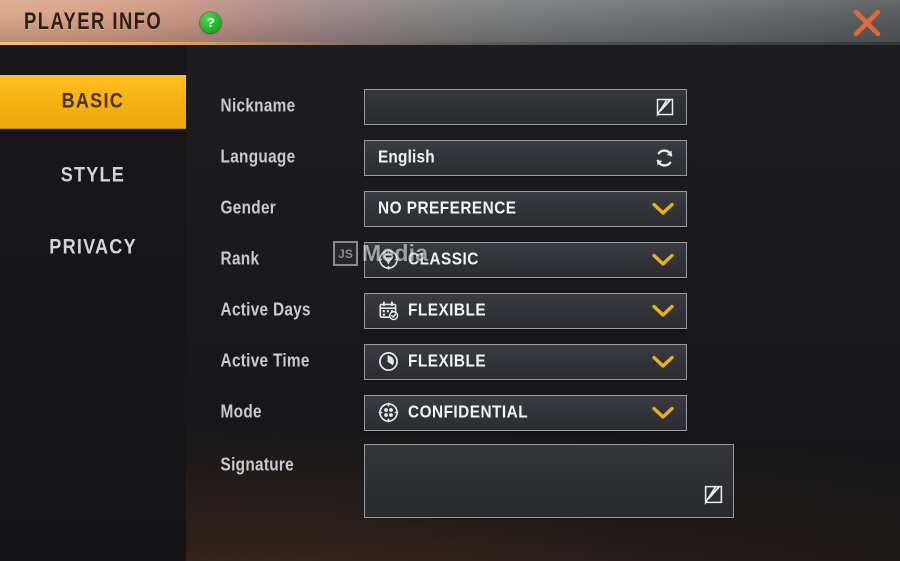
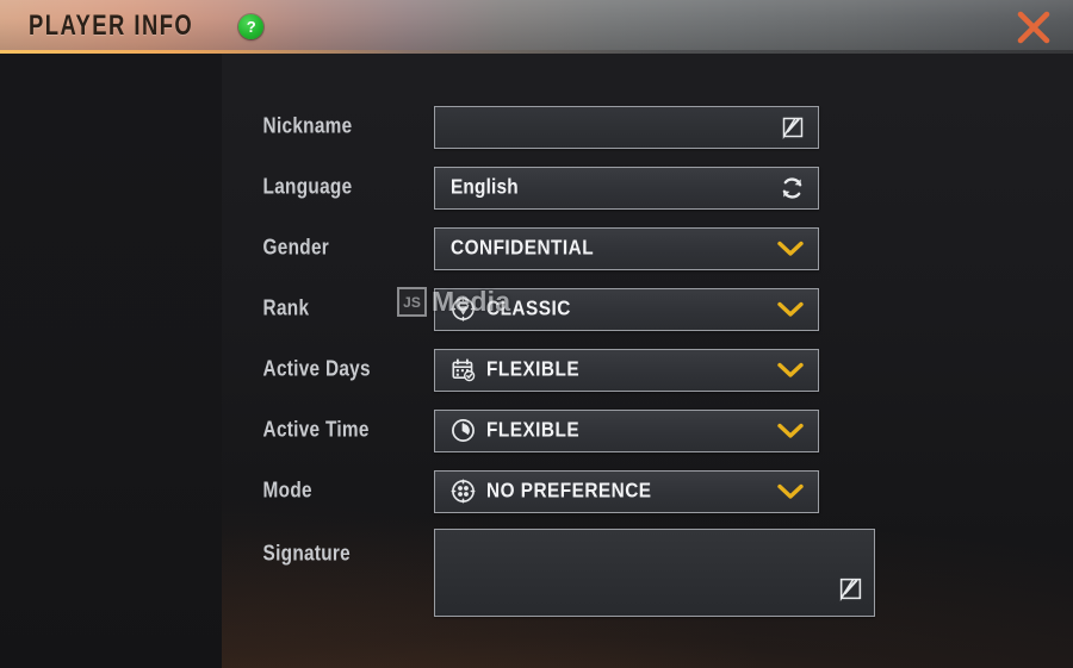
  PLAYER INFO
  ?
- BASIC
- STYLE
- PRIVACY
  Nickname
  Language
  English
  Gender
- NO PREFERENCE
+ CONFIDENTIAL
  Rank
  CLASSIC
  Active Days
  FLEXIBLE
  Active Time
  FLEXIBLE
  Mode
- CONFIDENTIAL
+ NO PREFERENCE
  Signature
  JS
  Media
